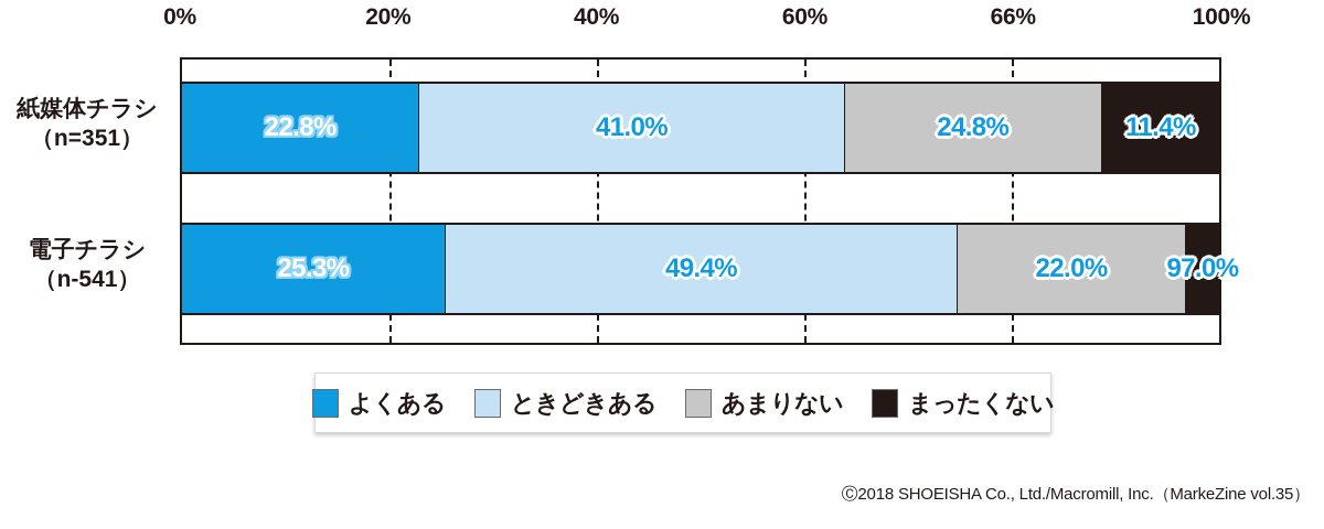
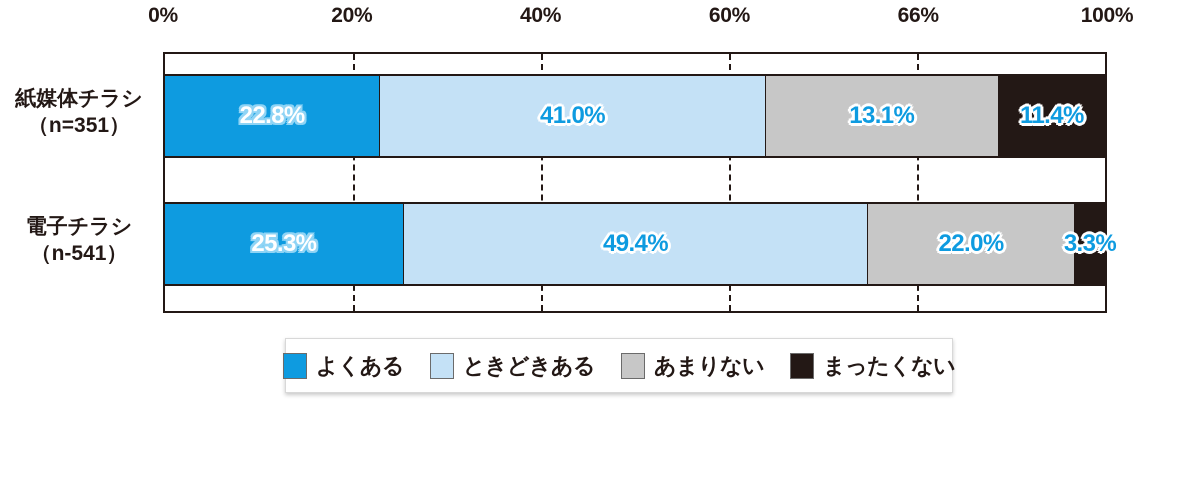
  0%
  20%
  40%
  60%
  66%
  100%
  紙媒体チラシ
  （n=351）
  電子チラシ
  （n-541）
  22.8%
  41.0%
- 24.8%
+ 13.1%
  11.4%
  25.3%
  49.4%
  22.0%
- 97.0%
+ 3.3%
  よくある
  ときどきある
  あまりない
  まったくない
- Ⓒ2018 SHOEISHA Co., Ltd./Macromill, Inc.（MarkeZine vol.35）
